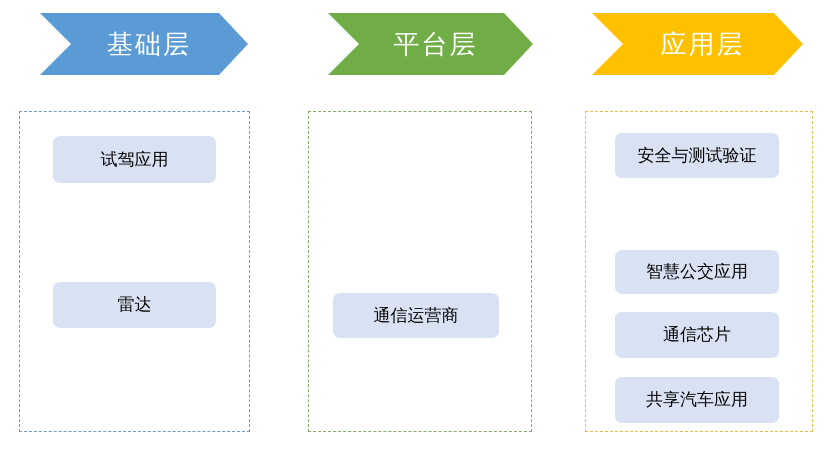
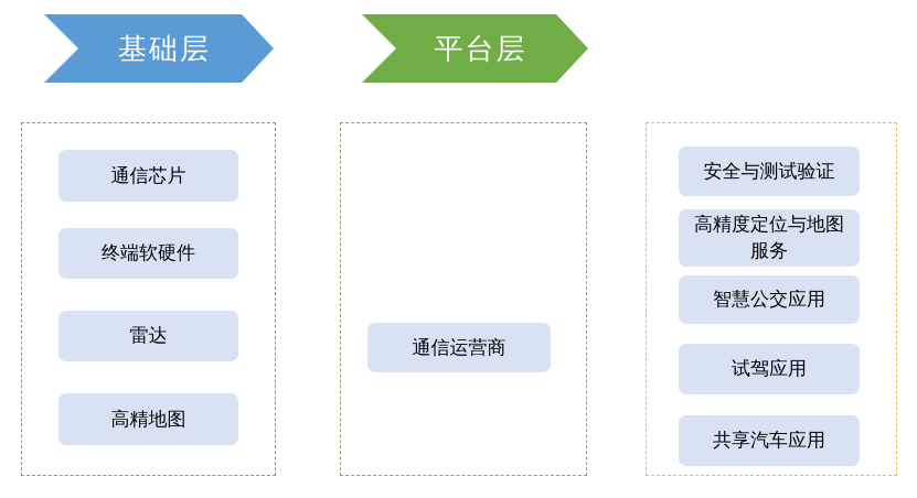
  基础层
  平台层
- 应用层
- 试驾应用
+ 通信芯片
+ 终端软硬件
  雷达
+ 高精地图
  通信运营商
  安全与测试验证
+ 高精度定位与地图服务
  智慧公交应用
- 通信芯片
+ 试驾应用
  共享汽车应用
